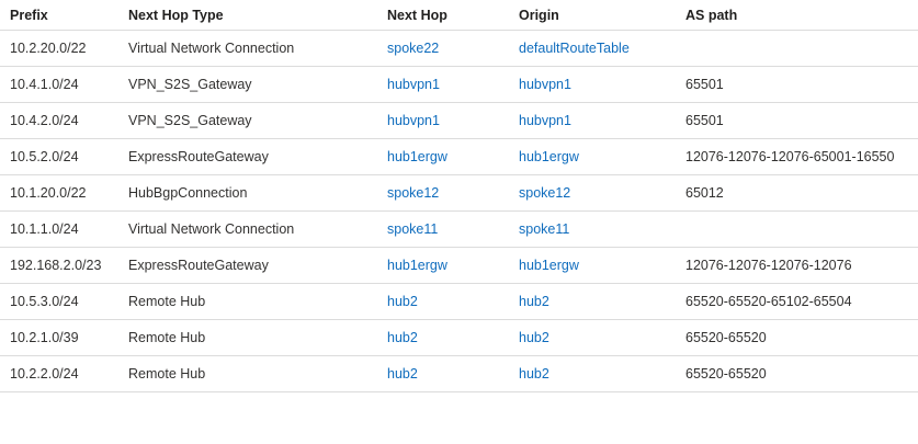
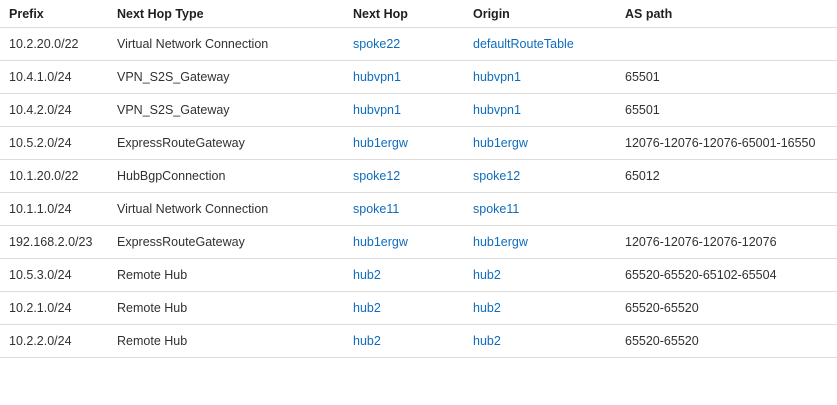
  Prefix	Next Hop Type	Next Hop	Origin	AS path
  10.2.20.0/22	Virtual Network Connection	spoke22	defaultRouteTable
  10.4.1.0/24	VPN_S2S_Gateway	hubvpn1	hubvpn1	65501
  10.4.2.0/24	VPN_S2S_Gateway	hubvpn1	hubvpn1	65501
  10.5.2.0/24	ExpressRouteGateway	hub1ergw	hub1ergw	12076-12076-12076-65001-16550
  10.1.20.0/22	HubBgpConnection	spoke12	spoke12	65012
  10.1.1.0/24	Virtual Network Connection	spoke11	spoke11
  192.168.2.0/23	ExpressRouteGateway	hub1ergw	hub1ergw	12076-12076-12076-12076
  10.5.3.0/24	Remote Hub	hub2	hub2	65520-65520-65102-65504
- 10.2.1.0/39	Remote Hub	hub2	hub2	65520-65520
+ 10.2.1.0/24	Remote Hub	hub2	hub2	65520-65520
  10.2.2.0/24	Remote Hub	hub2	hub2	65520-65520
